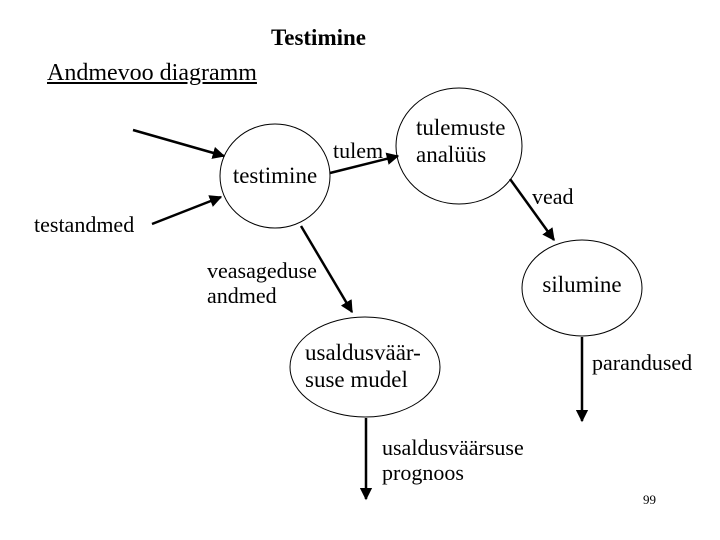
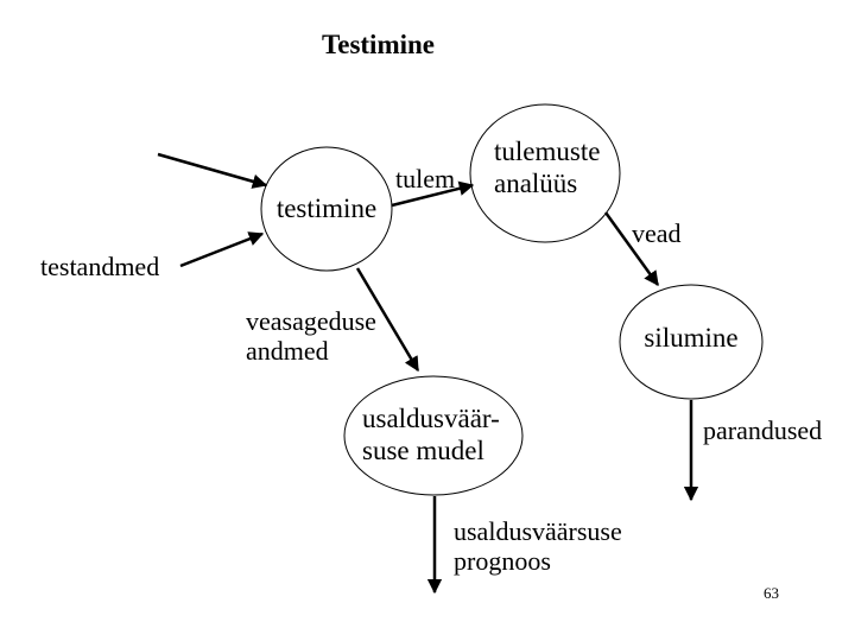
  Testimine
- Andmevoo diagramm
  testandmed
  veasageduse
  andmed
  usaldusväärsuse
  prognoos
  tulem
  vead
  parandused
  testimine
  tulemuste
  analüüs
  silumine
  usaldusväär-
  suse mudel
- 99
+ 63
